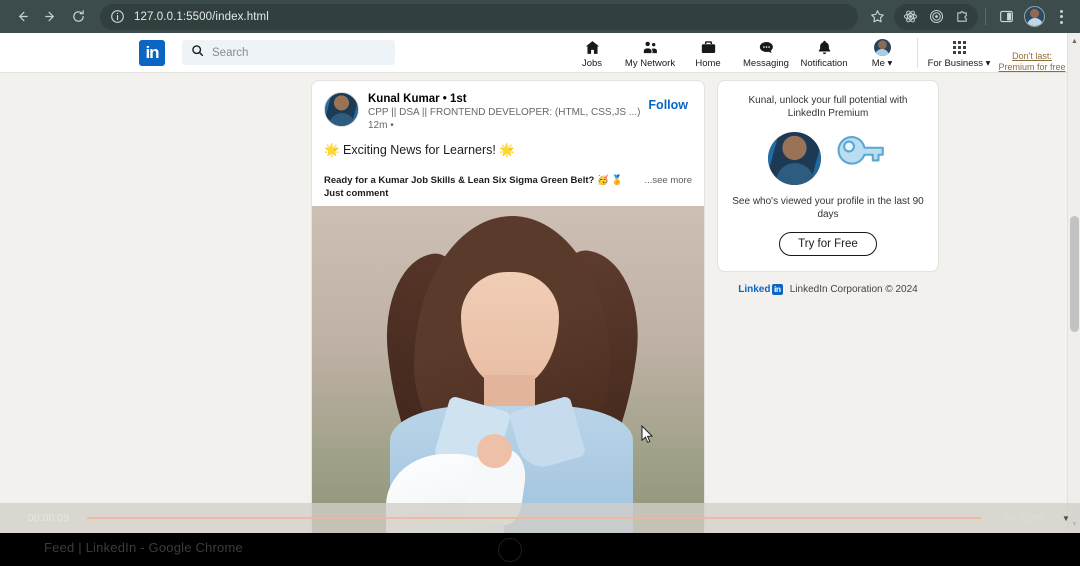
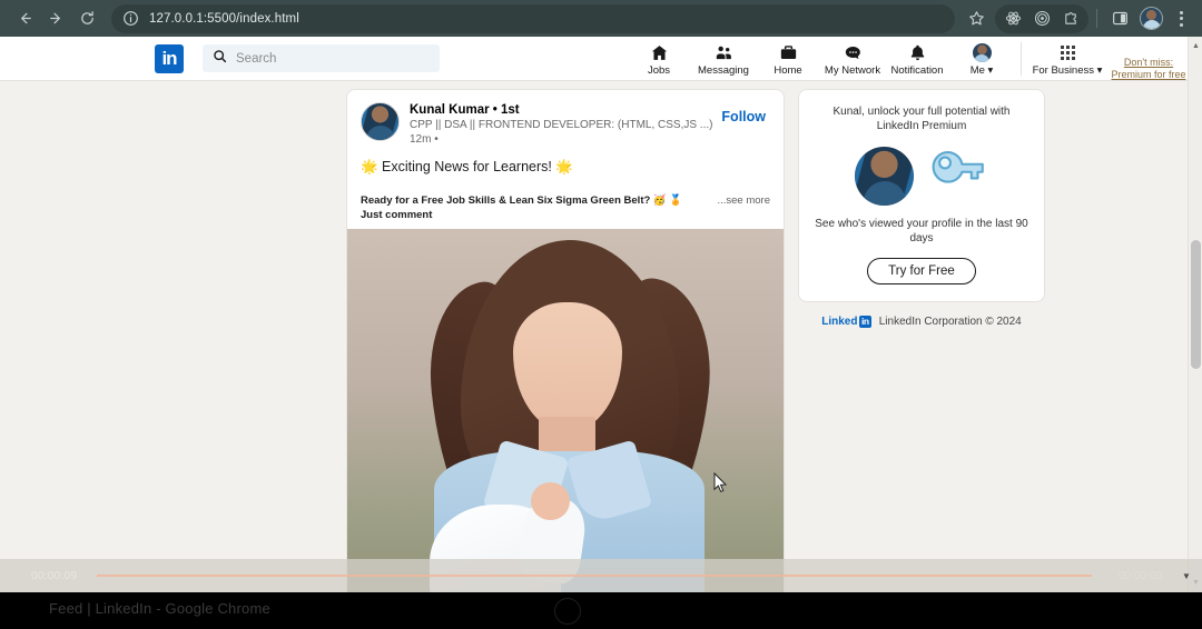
  127.0.0.1:5500/index.html
  in
  Search
  Jobs
- My Network
+ Messaging
  Home
- Messaging
+ My Network
  Notification
  Me ▾
  For Business ▾
- Don't last: Premium for free
+ Don't miss: Premium for free
  Kunal Kumar • 1st
  CPP || DSA || FRONTEND DEVELOPER: (HTML, CSS,JS ...)
  12m •
  Follow
  🌟 Exciting News for Learners! 🌟
- Ready for a Kumar Job Skills & Lean Six Sigma Green Belt? 🥳 🏅 Just comment
+ Ready for a Free Job Skills & Lean Six Sigma Green Belt? 🥳 🏅 Just comment
  ...see more
  Kunal, unlock your full potential with LinkedIn Premium
  See who's viewed your profile in the last 90 days
  Try for Free
  Linked
  in
  LinkedIn Corporation © 2024
  ▼
  Feed | LinkedIn - Google Chrome
